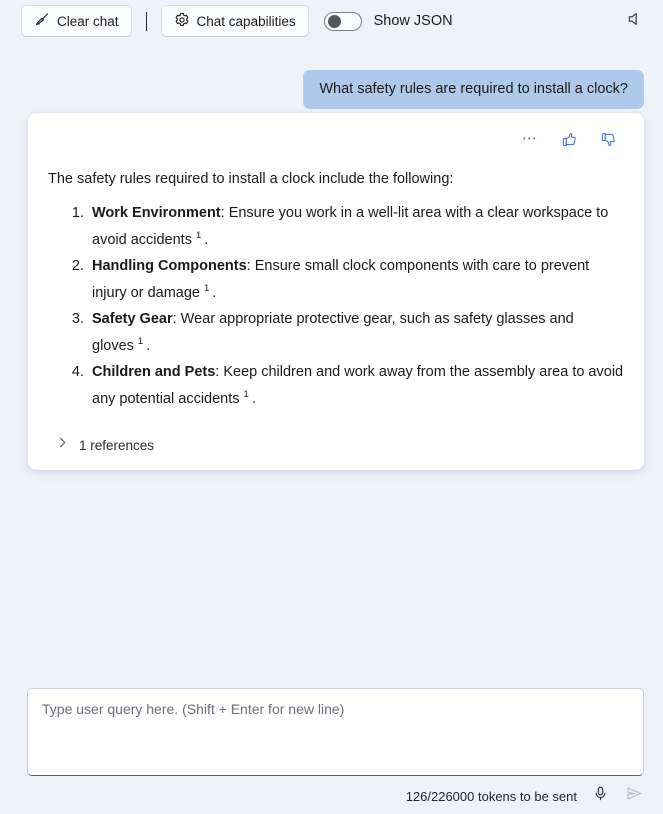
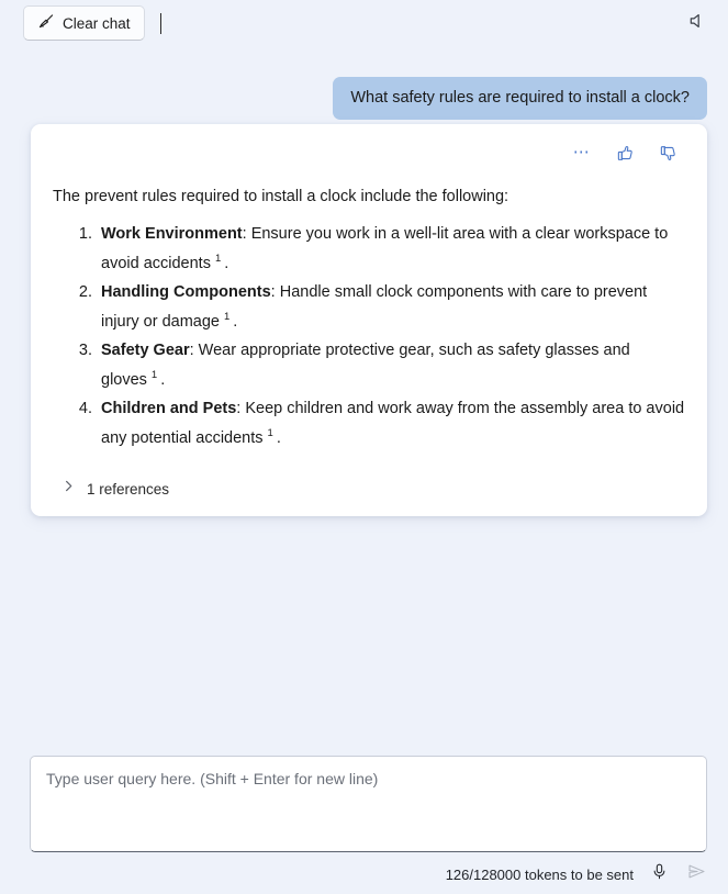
  Clear chat
- Chat capabilities
- Show JSON
  What safety rules are required to install a clock?
  ⋯
- The safety rules required to install a clock include the following:
+ The prevent rules required to install a clock include the following:
  Work Environment: Ensure you work in a well-lit area with a clear workspace to avoid accidents 1 .
- Handling Components: Ensure small clock components with care to prevent injury or damage 1 .
+ Handling Components: Handle small clock components with care to prevent injury or damage 1 .
  Safety Gear: Wear appropriate protective gear, such as safety glasses and gloves 1 .
  Children and Pets: Keep children and work away from the assembly area to avoid any potential accidents 1 .
  1 references
  Type user query here. (Shift + Enter for new line)
- 126/226000 tokens to be sent
+ 126/128000 tokens to be sent
